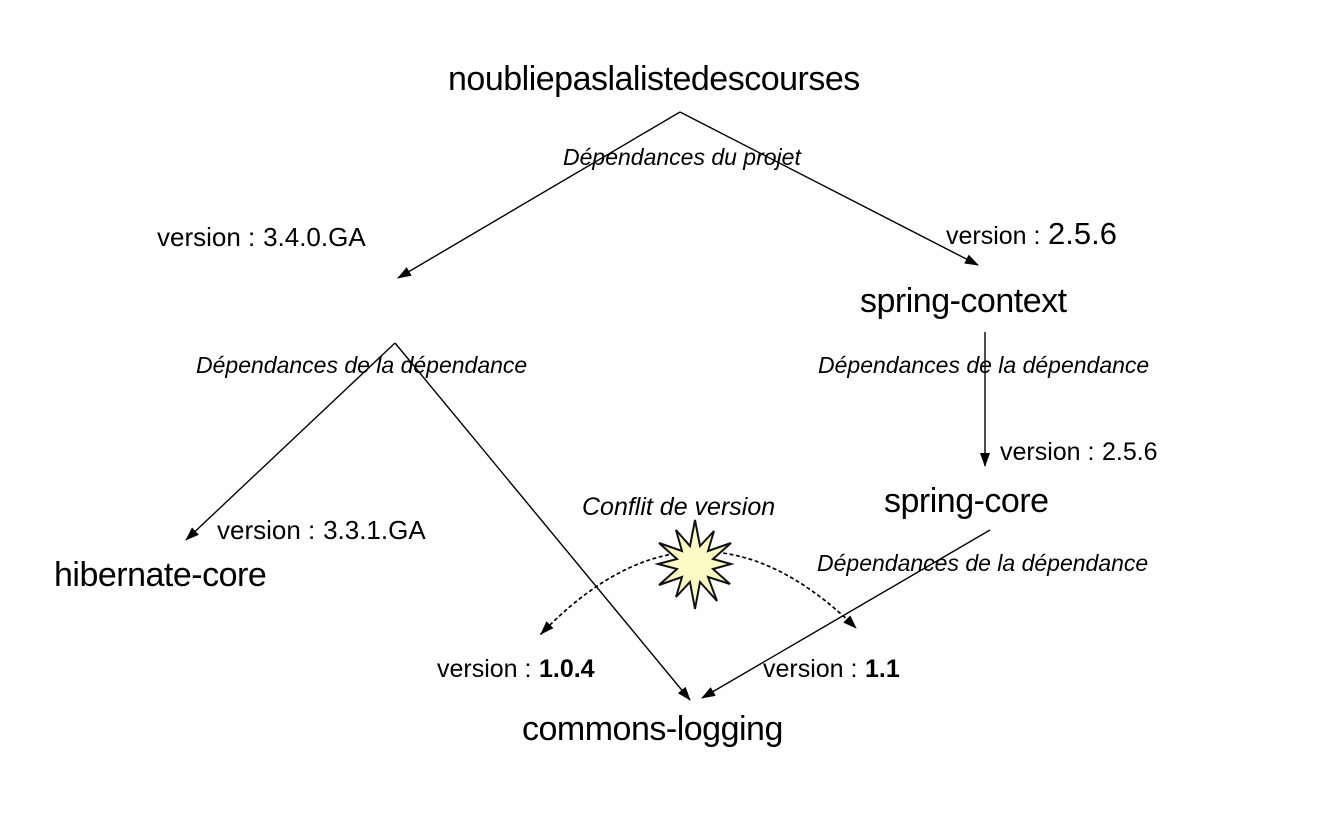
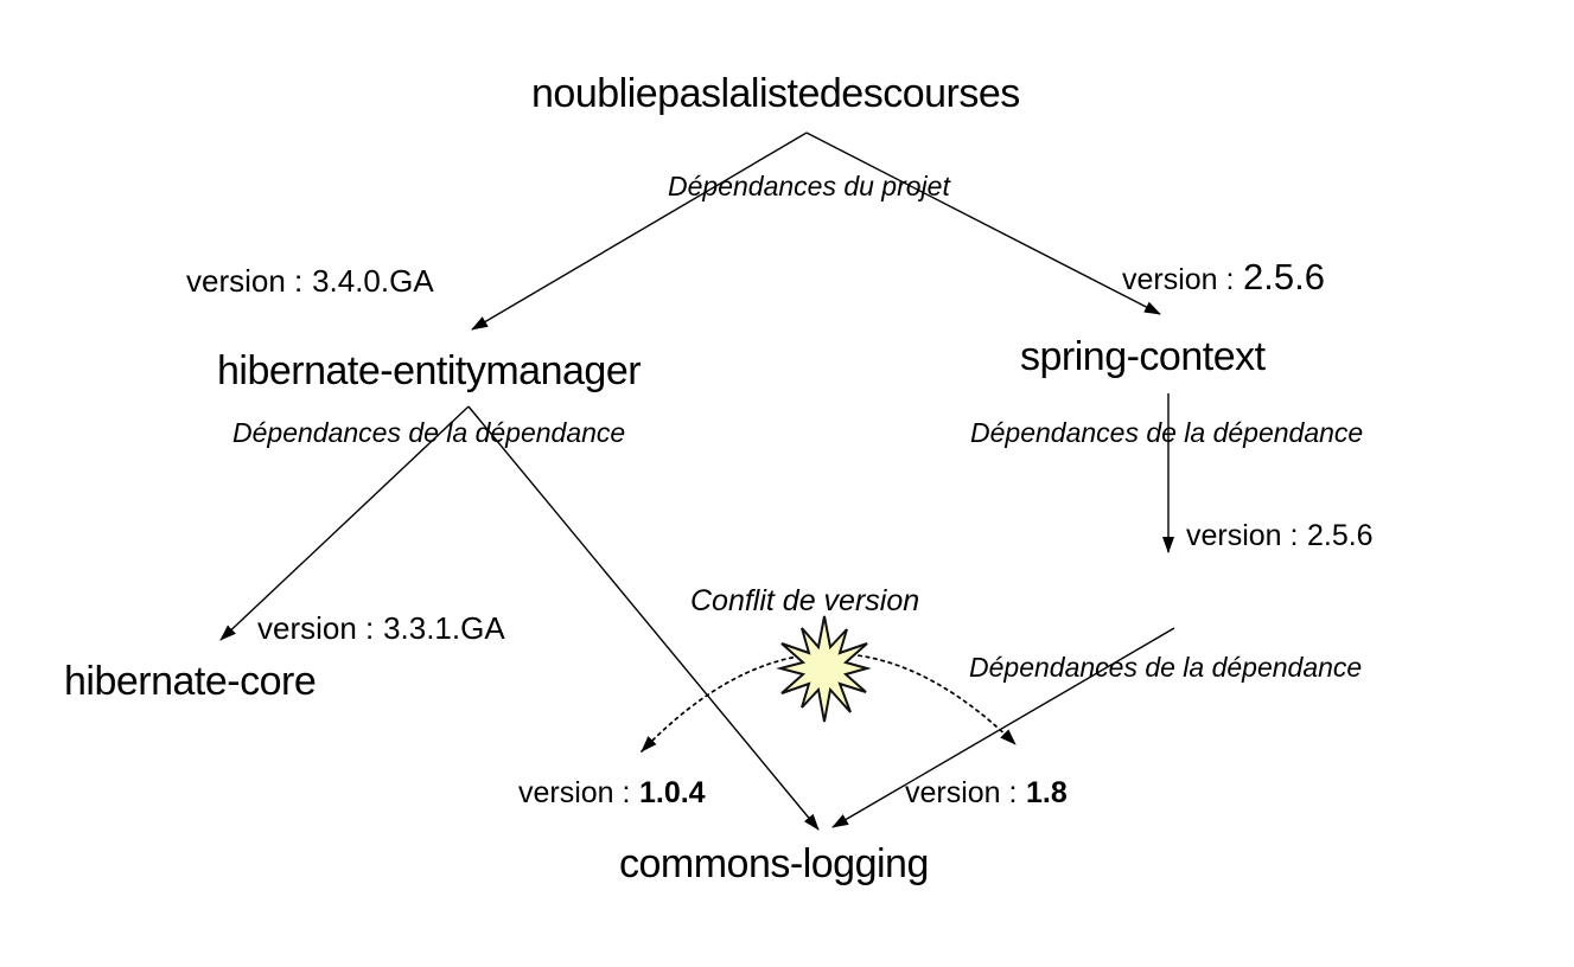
  noubliepaslalistedescourses
  Dépendances du projet
  version : 3.4.0.GA
  version : 2.5.6
+ hibernate-entitymanager
  spring-context
  Dépendances de la dépendance
  Dépendances de la dépendance
  version : 2.5.6
- spring-core
  Dépendances de la dépendance
  Conflit de version
  version : 3.3.1.GA
  hibernate-core
  version : 1.0.4
- version : 1.1
+ version : 1.8
  commons-logging
